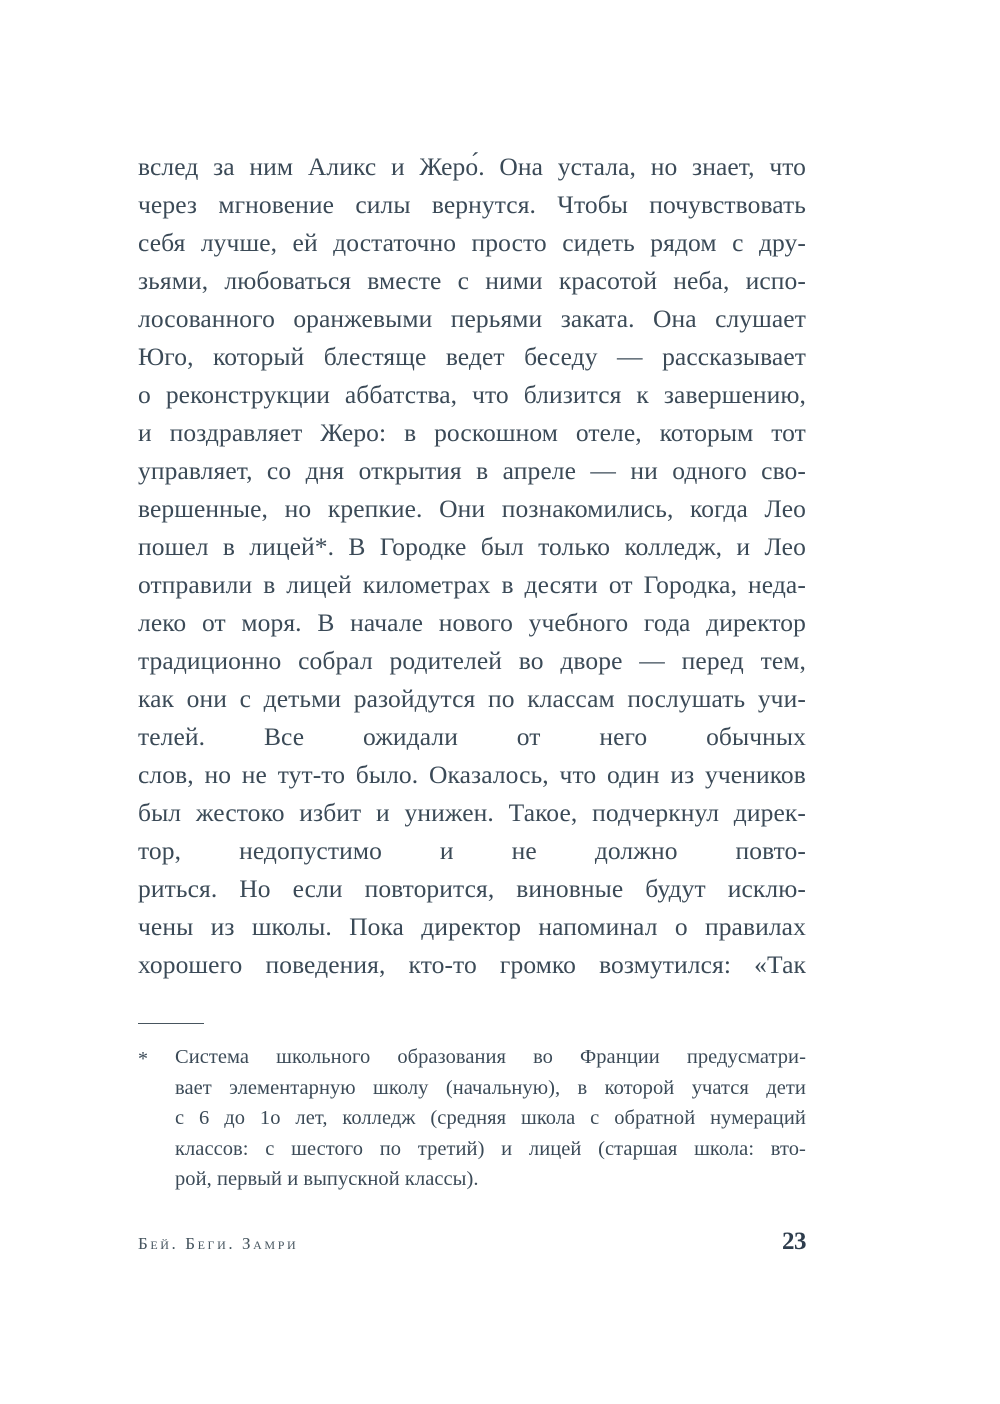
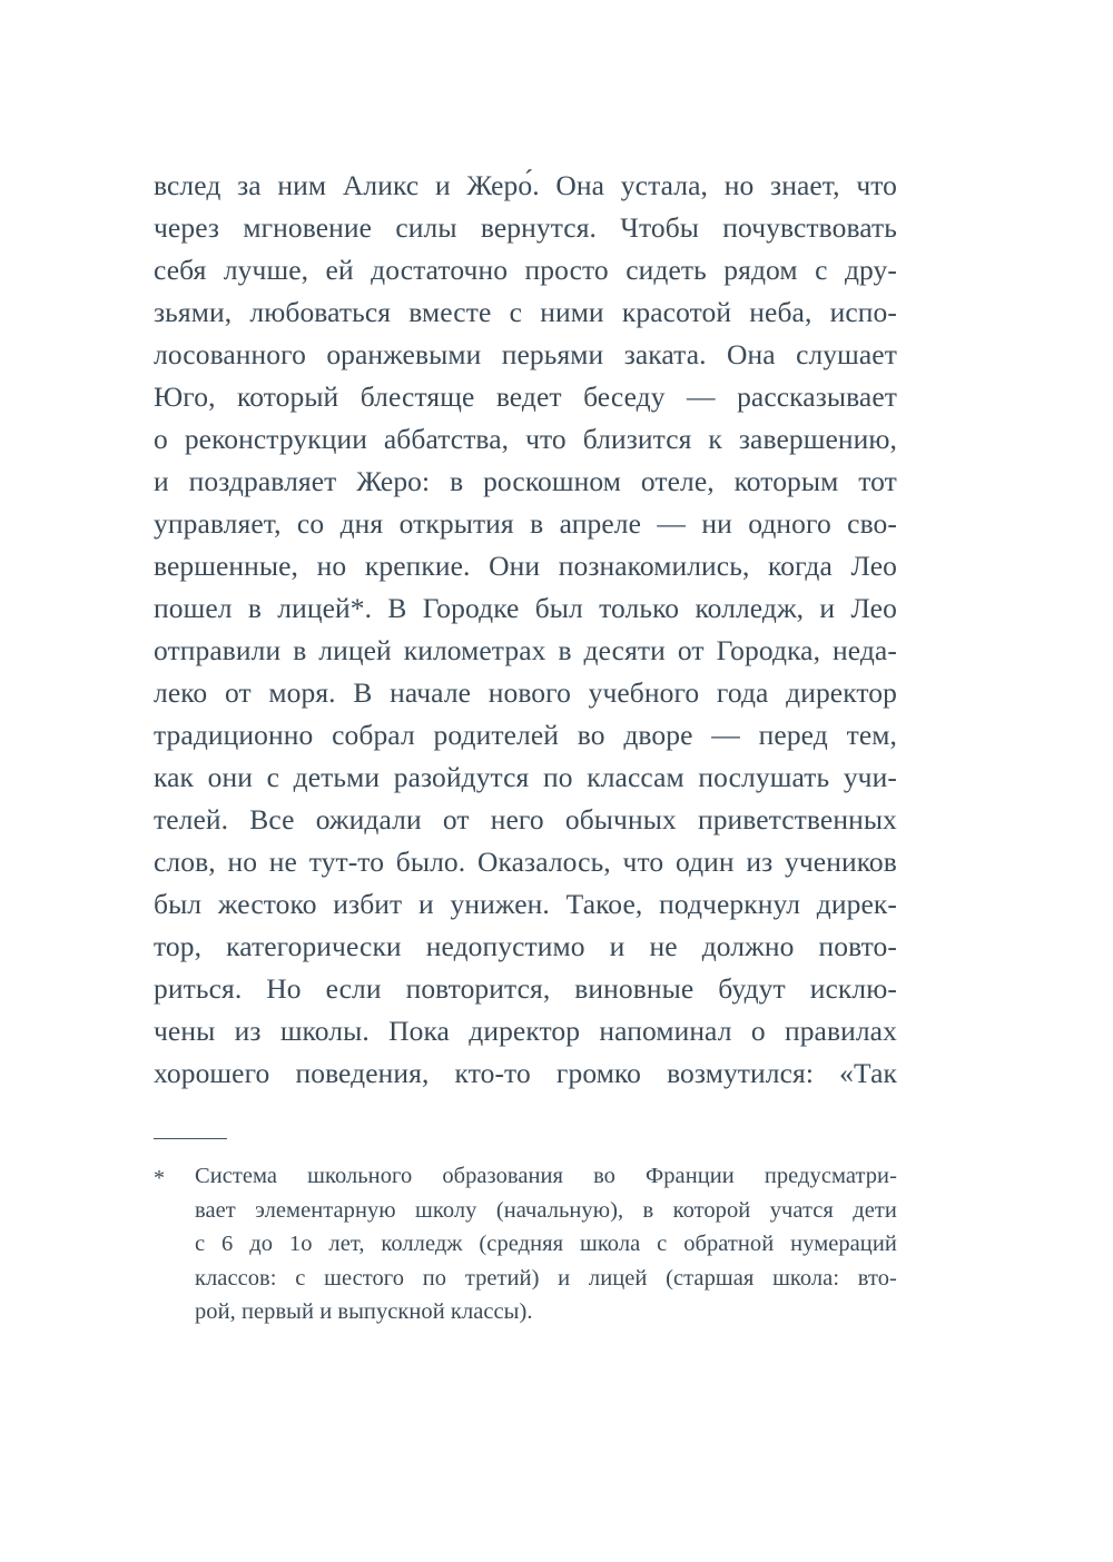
  вслед
  за
  ним
  Аликс
  и
  Жеро́.
  Она
  устала,
  но
  знает,
  что
  через
  мгновение
  силы
  вернутся.
  Чтобы
  почувствовать
  себя
  лучше,
  ей
  достаточно
  просто
  сидеть
  рядом
  с
  дру-
  зьями,
  любоваться
  вместе
  с
  ними
  красотой
  неба,
  испо-
  лосованного
  оранжевыми
  перьями
  заката.
  Она
  слушает
  Юго,
  который
  блестяще
  ведет
  беседу
  —
  рассказывает
  о
  реконструкции
  аббатства,
  что
  близится
  к
  завершению,
  и
  поздравляет
  Жеро:
  в
  роскошном
  отеле,
  которым
  тот
  управляет,
  со
  дня
  открытия
  в
  апреле
  —
  ни
  одного
  сво-
  вершенные,
  но
  крепкие.
  Они
  познакомились,
  когда
  Лео
  пошел
  в
  лицей*.
  В
  Городке
  был
  только
  колледж,
  и
  Лео
  отправили
  в
  лицей
  километрах
  в
  десяти
  от
  Городка,
  неда-
  леко
  от
  моря.
  В
  начале
  нового
  учебного
  года
  директор
  традиционно
  собрал
  родителей
  во
  дворе
  —
  перед
  тем,
  как
  они
  с
  детьми
  разойдутся
  по
  классам
  послушать
  учи-
  телей.
  Все
  ожидали
  от
  него
  обычных
+ приветственных
  слов,
  но
  не
  тут-то
  было.
  Оказалось,
  что
  один
  из
  учеников
  был
  жестоко
  избит
  и
  унижен.
  Такое,
  подчеркнул
  дирек-
  тор,
+ категорически
  недопустимо
  и
  не
  должно
  повто-
  риться.
  Но
  если
  повторится,
  виновные
  будут
  исклю-
  чены
  из
  школы.
  Пока
  директор
  напоминал
  о
  правилах
  хорошего
  поведения,
  кто-то
  громко
  возмутился:
  «Так
  *
  Система
  школьного
  образования
  во
  Франции
  предусматри-
  вает
  элементарную
  школу
  (начальную),
  в
  которой
  учатся
  дети
  с
  6
  до
  1o
  лет,
  колледж
  (средняя
  школа
  с
  обратной
  нумераций
  классов:
  с
  шестого
  по
  третий)
  и
  лицей
  (старшая
  школа:
  вто-
  рой, первый и выпускной классы).
- Бей. Беги. Замри
- 23
